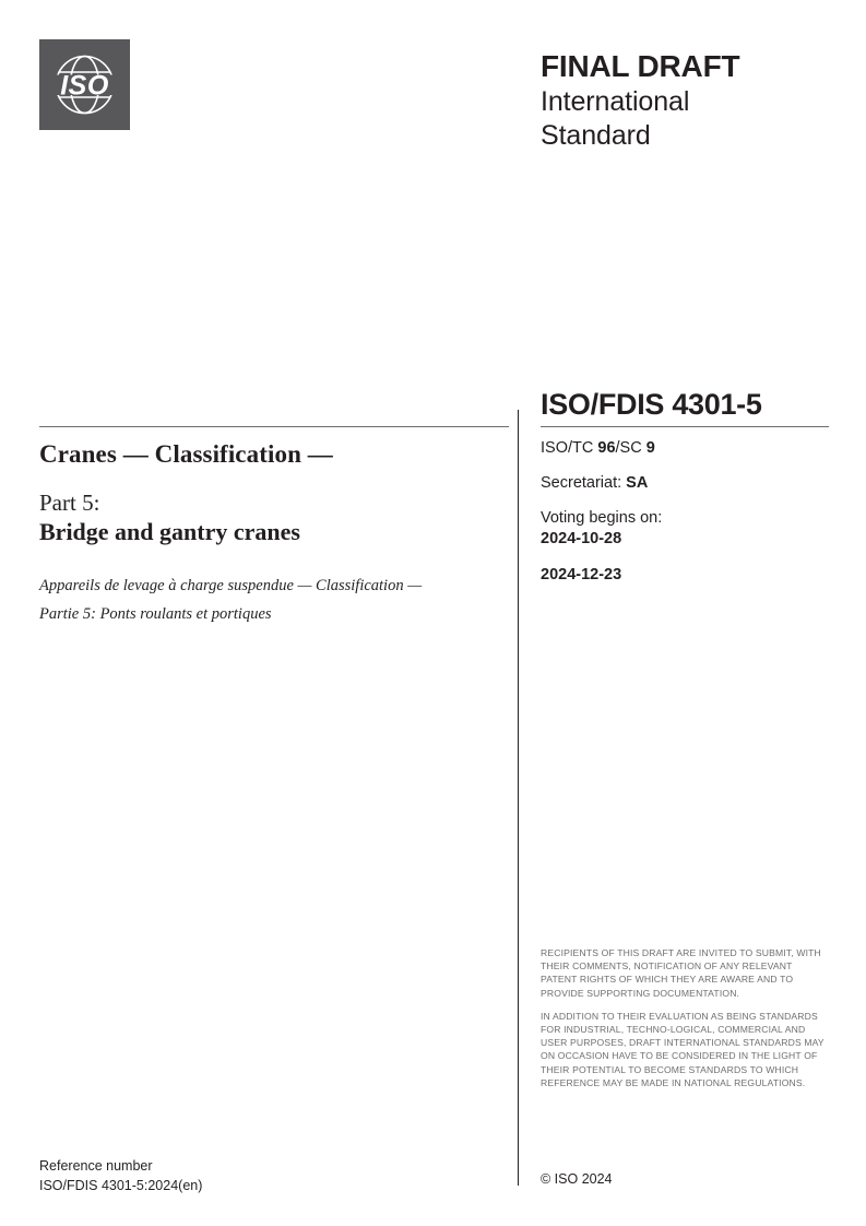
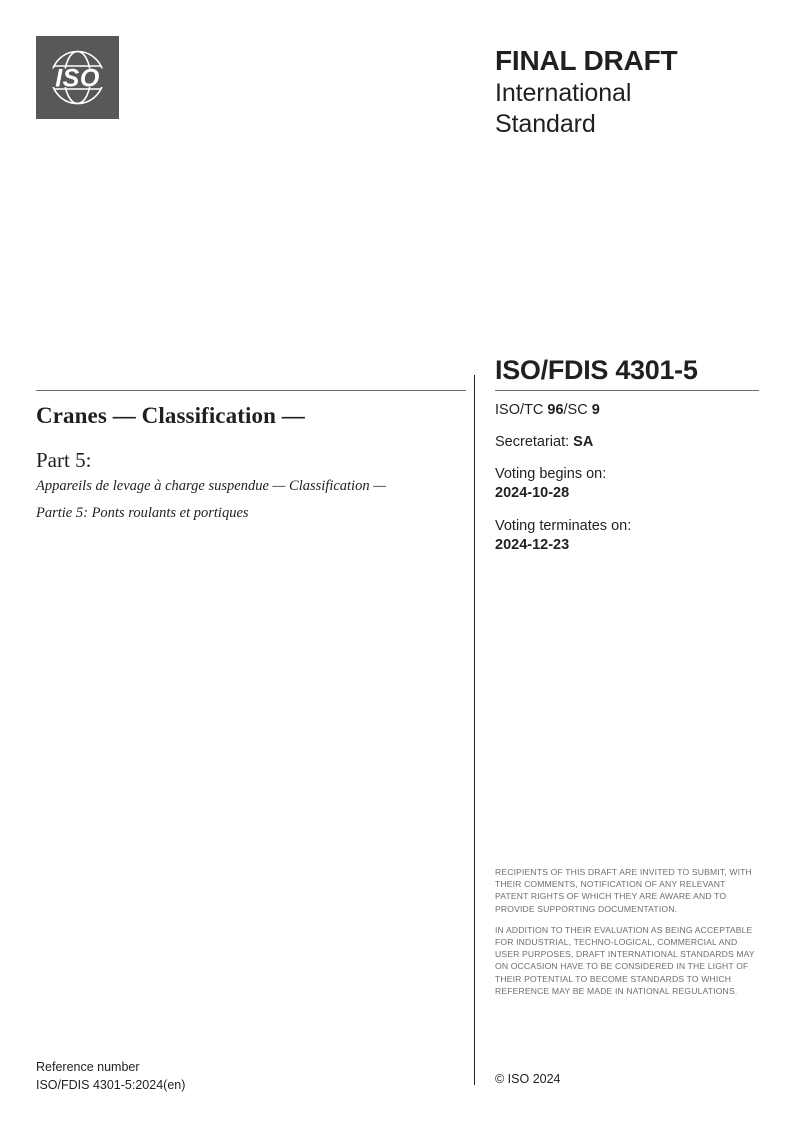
  ISO
  FINAL DRAFT
  International
  Standard
  ISO/FDIS 4301-5
  Cranes — Classification —
  Part 5:
- Bridge and gantry cranes
  Appareils de levage à charge suspendue — Classification —
  Partie 5: Ponts roulants et portiques
  ISO/TC 96/SC 9
  Secretariat: SA
  Voting begins on:
  2024-10-28
+ Voting terminates on:
  2024-12-23
  RECIPIENTS OF THIS DRAFT ARE INVITED TO SUBMIT, WITH THEIR COMMENTS, NOTIFICATION OF ANY RELEVANT PATENT RIGHTS OF WHICH THEY ARE AWARE AND TO PROVIDE SUPPORTING DOCUMENTATION.
- IN ADDITION TO THEIR EVALUATION AS BEING STANDARDS FOR INDUSTRIAL, TECHNO-LOGICAL, COMMERCIAL AND USER PURPOSES, DRAFT INTERNATIONAL STANDARDS MAY ON OCCASION HAVE TO BE CONSIDERED IN THE LIGHT OF THEIR POTENTIAL TO BECOME STANDARDS TO WHICH REFERENCE MAY BE MADE IN NATIONAL REGULATIONS.
+ IN ADDITION TO THEIR EVALUATION AS BEING ACCEPTABLE FOR INDUSTRIAL, TECHNO-LOGICAL, COMMERCIAL AND USER PURPOSES, DRAFT INTERNATIONAL STANDARDS MAY ON OCCASION HAVE TO BE CONSIDERED IN THE LIGHT OF THEIR POTENTIAL TO BECOME STANDARDS TO WHICH REFERENCE MAY BE MADE IN NATIONAL REGULATIONS.
  Reference number
  ISO/FDIS 4301-5:2024(en)
  © ISO 2024
